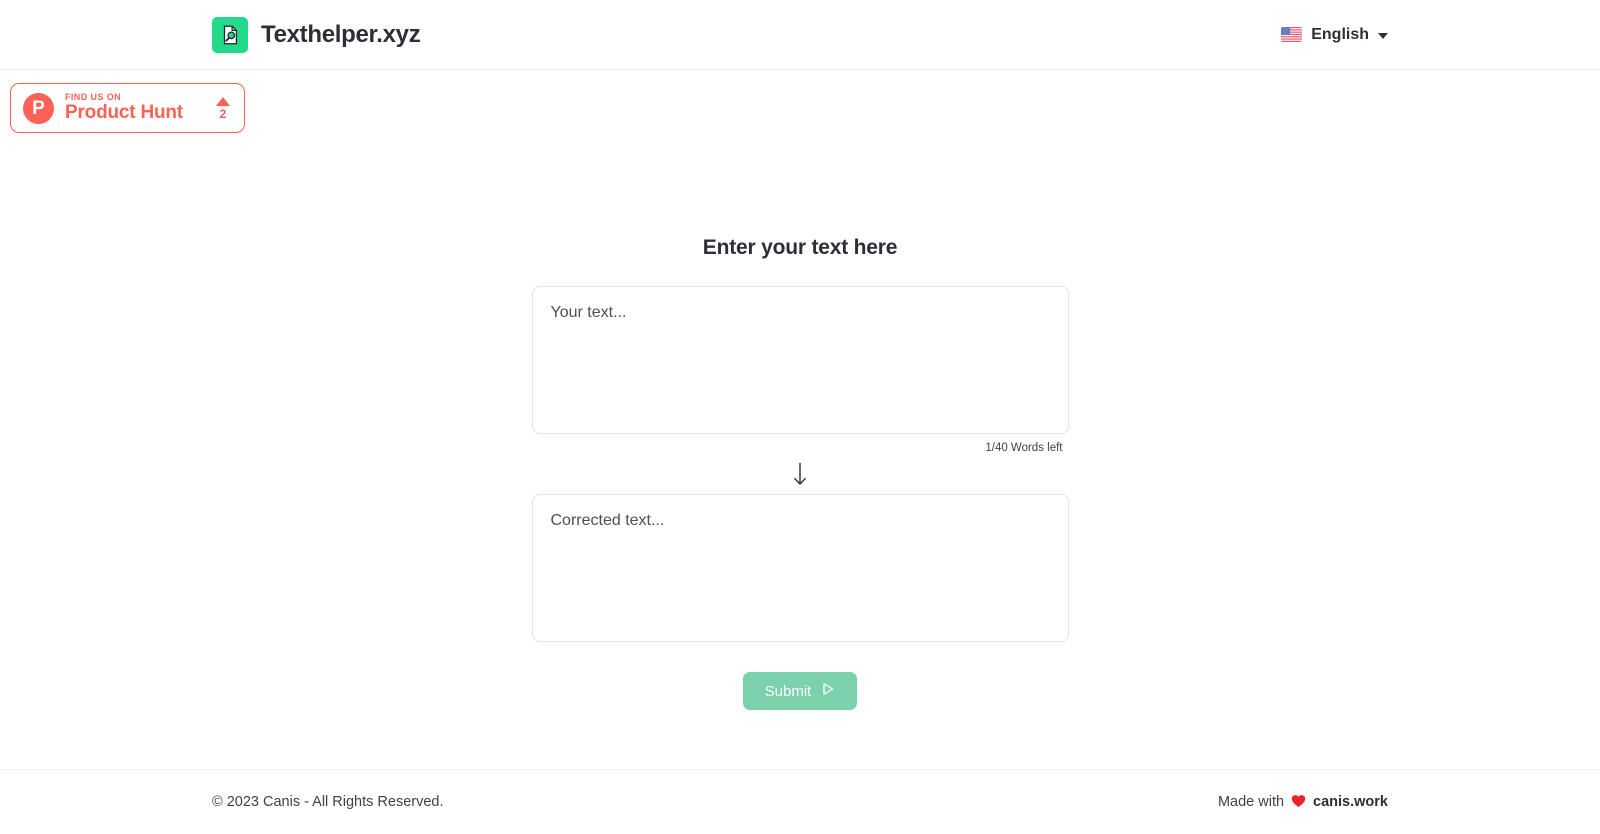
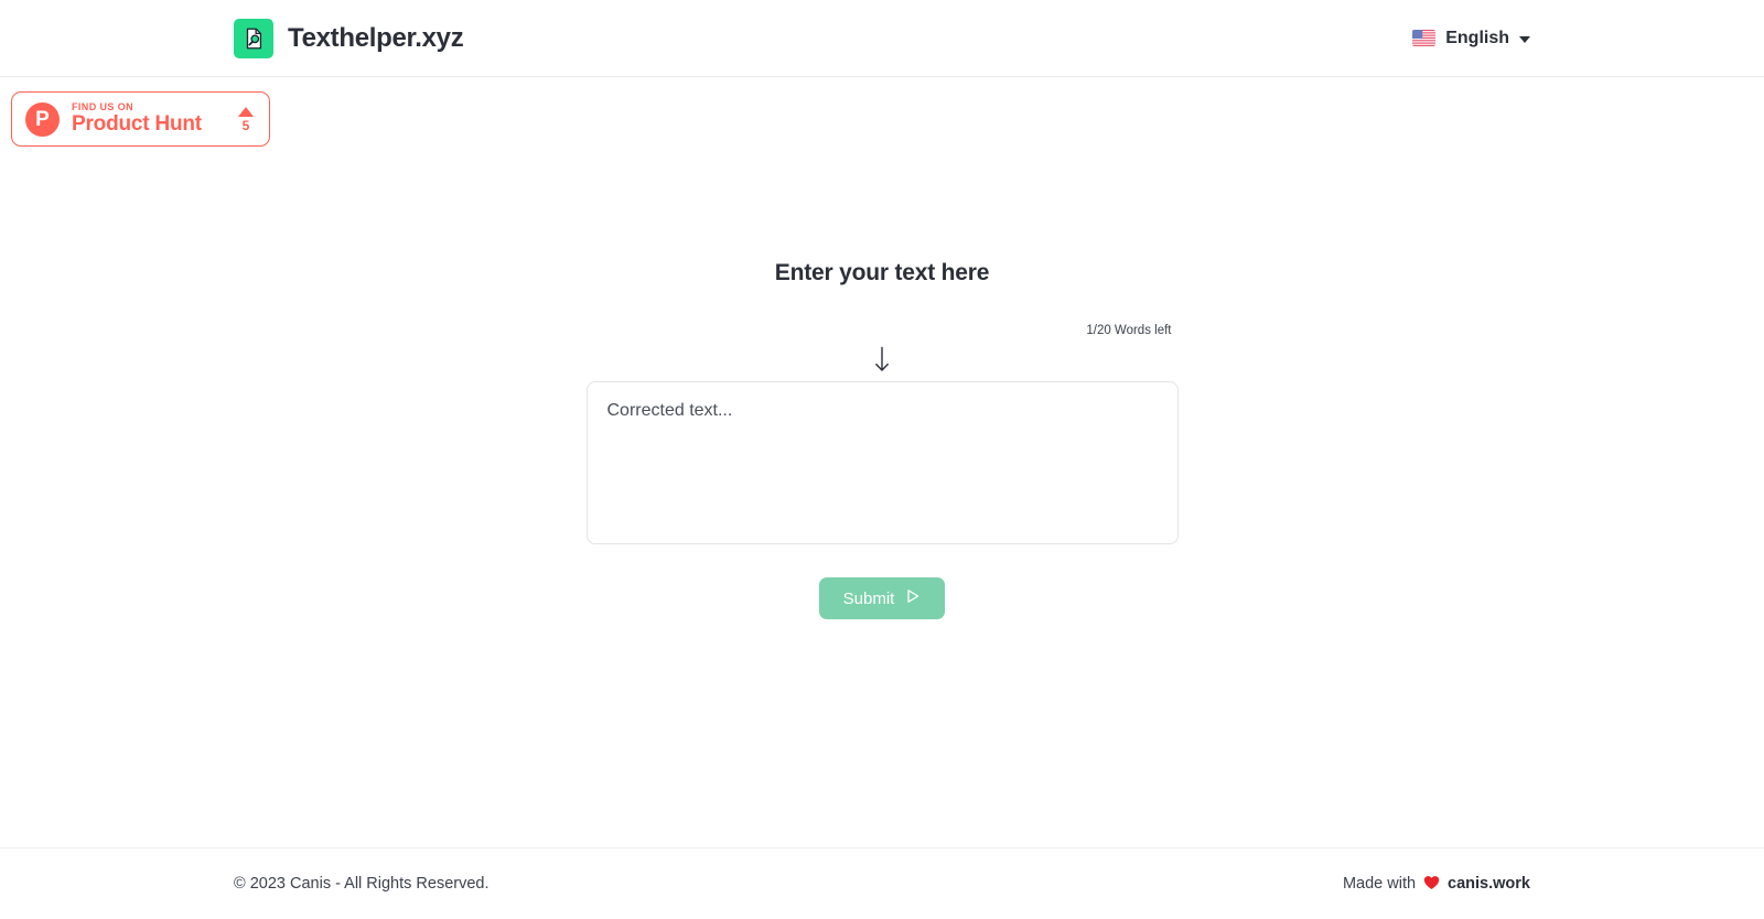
  Texthelper.xyz
  English
  P
  FIND US ON
  Product Hunt
- 2
+ 5
  Enter your text here
- Your text...
- 1/40 Words left
+ 1/20 Words left
  Corrected text...
  Submit
  © 2023 Canis - All Rights Reserved.
  Made with
  canis.work
